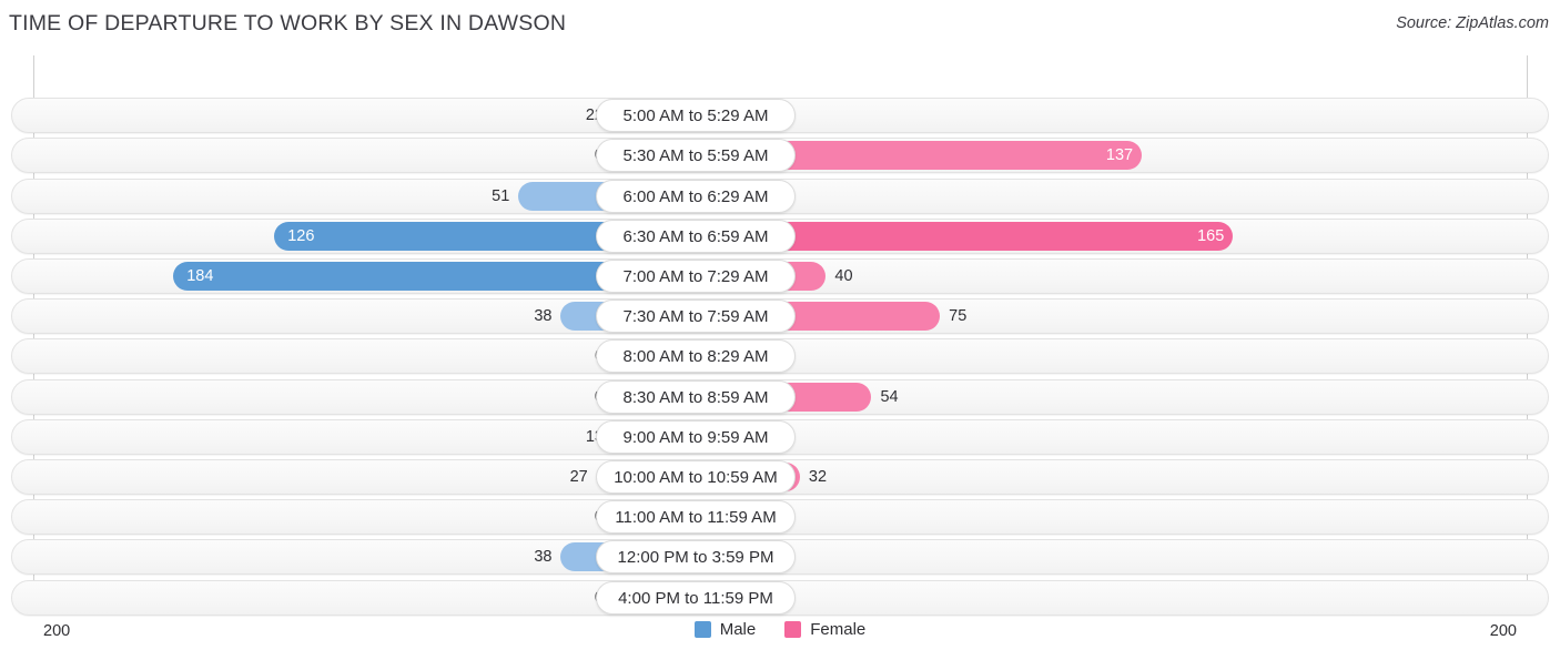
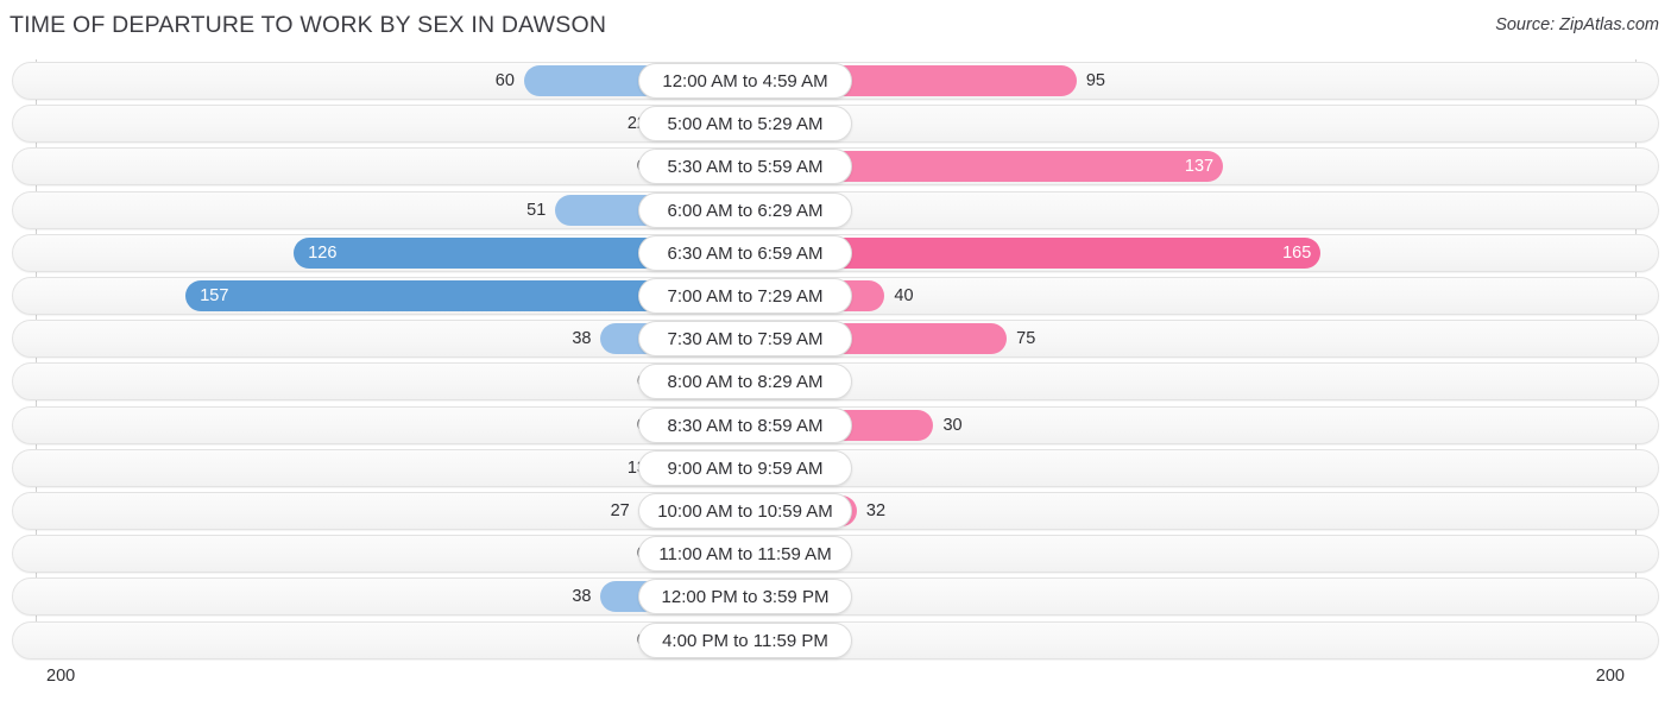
  TIME OF DEPARTURE TO WORK BY SEX IN DAWSON
  Source: ZipAtlas.com
+ 60
+ 95
+ 12:00 AM to 4:59 AM
  5:00 AM to 5:29 AM
  137
  5:30 AM to 5:59 AM
  51
  6:00 AM to 6:29 AM
  126
  165
  6:30 AM to 6:59 AM
- 184
+ 157
  40
  7:00 AM to 7:29 AM
  38
  75
  7:30 AM to 7:59 AM
  8:00 AM to 8:29 AM
- 54
+ 30
  8:30 AM to 8:59 AM
  9:00 AM to 9:59 AM
  27
  32
  10:00 AM to 10:59 AM
  11:00 AM to 11:59 AM
  38
  12:00 PM to 3:59 PM
  4:00 PM to 11:59 PM
  200
  200
- Male
- Female
